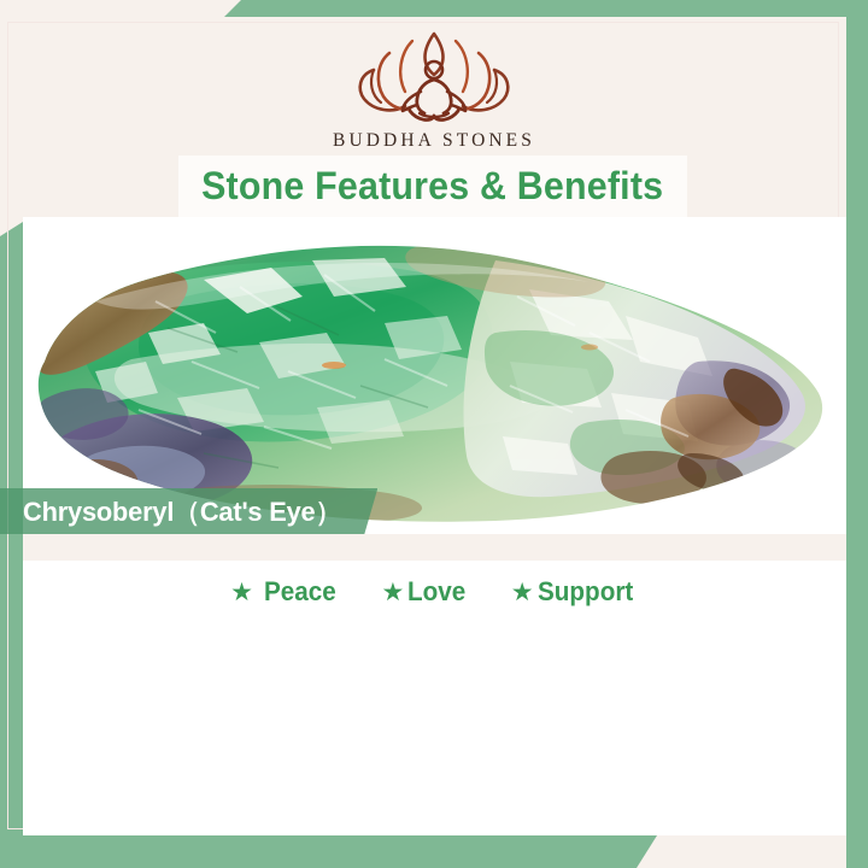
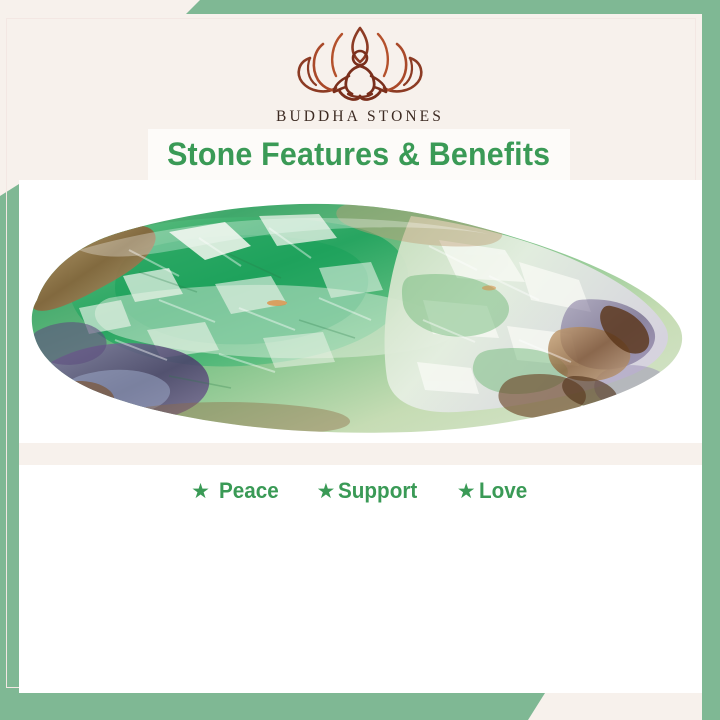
  BUDDHA STONES
  Stone Features & Benefits
- Chrysoberyl（Cat's Eye）
  ★
  Peace
  ★
- Love
+ Support
  ★
- Support
+ Love
